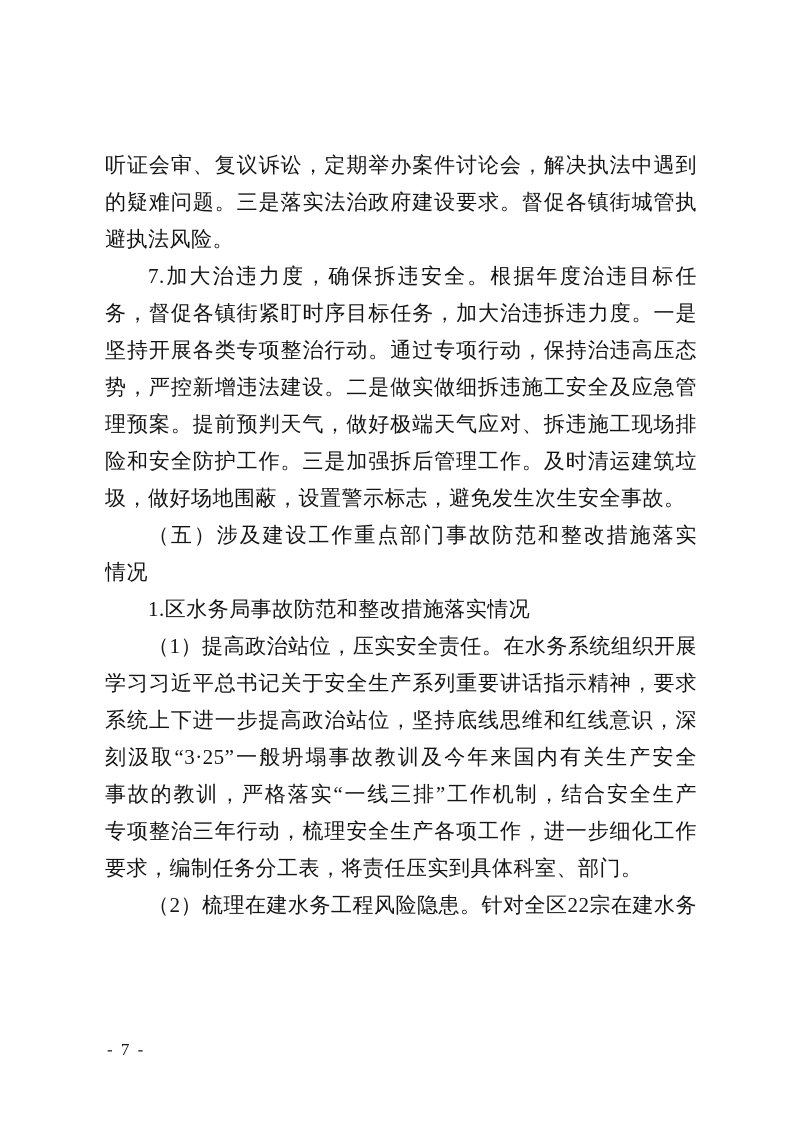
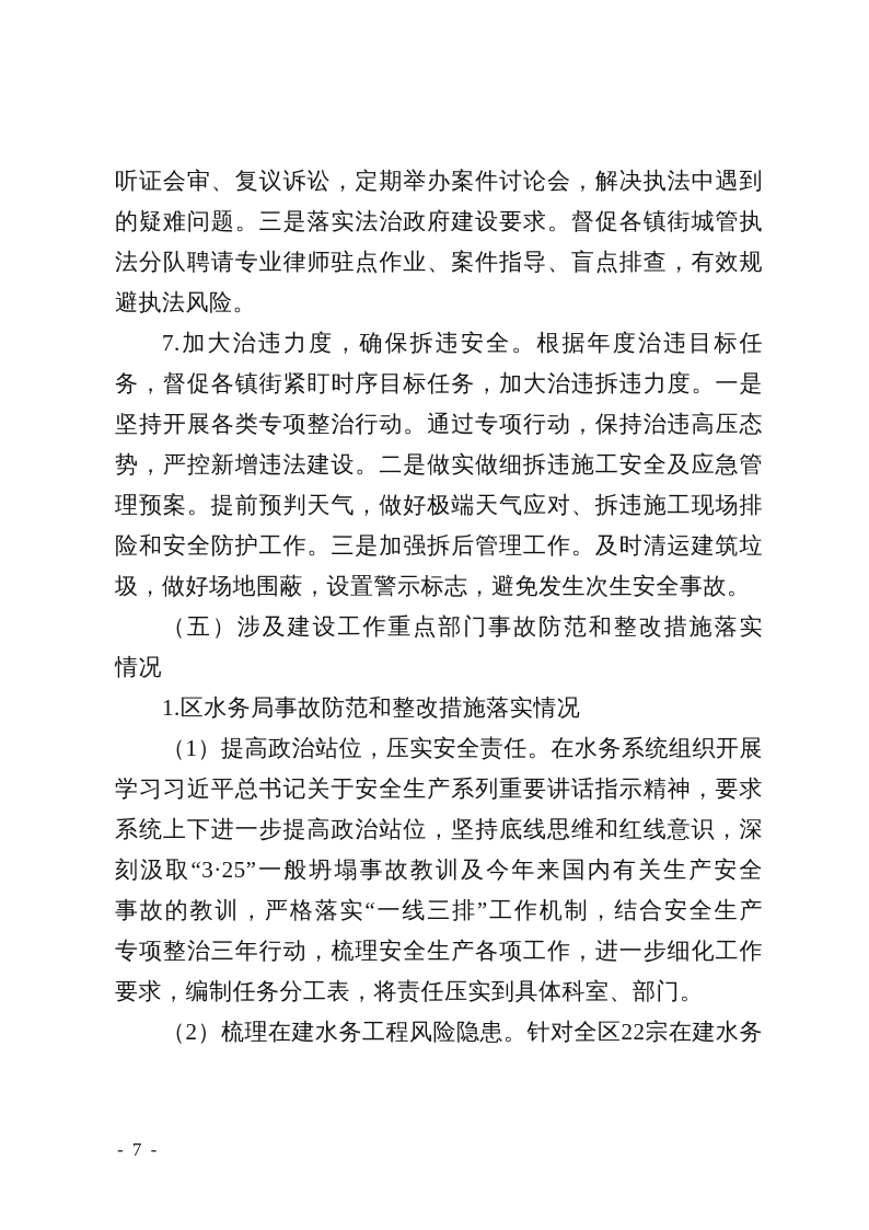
  听证会审、复议诉讼，定期举办案件讨论会，解决执法中遇到
  的疑难问题。三是落实法治政府建设要求。督促各镇街城管执
+ 法分队聘请专业律师驻点作业、案件指导、盲点排查，有效规
  避执法风险。
  7.加大治违力度，确保拆违安全。根据年度治违目标任
  务，督促各镇街紧盯时序目标任务，加大治违拆违力度。一是
  坚持开展各类专项整治行动。通过专项行动，保持治违高压态
  势，严控新增违法建设。二是做实做细拆违施工安全及应急管
  理预案。提前预判天气，做好极端天气应对、拆违施工现场排
  险和安全防护工作。三是加强拆后管理工作。及时清运建筑垃
  圾，做好场地围蔽，设置警示标志，避免发生次生安全事故。
  （五）涉及建设工作重点部门事故防范和整改措施落实
  情况
  1.区水务局事故防范和整改措施落实情况
  （1）提高政治站位，压实安全责任。在水务系统组织开展
  学习习近平总书记关于安全生产系列重要讲话指示精神，要求
  系统上下进一步提高政治站位，坚持底线思维和红线意识，深
  刻汲取“3·25”一般坍塌事故教训及今年来国内有关生产安全
  事故的教训，严格落实“一线三排”工作机制，结合安全生产
  专项整治三年行动，梳理安全生产各项工作，进一步细化工作
  要求，编制任务分工表，将责任压实到具体科室、部门。
  （2）梳理在建水务工程风险隐患。针对全区22宗在建水务
  - 7 -
